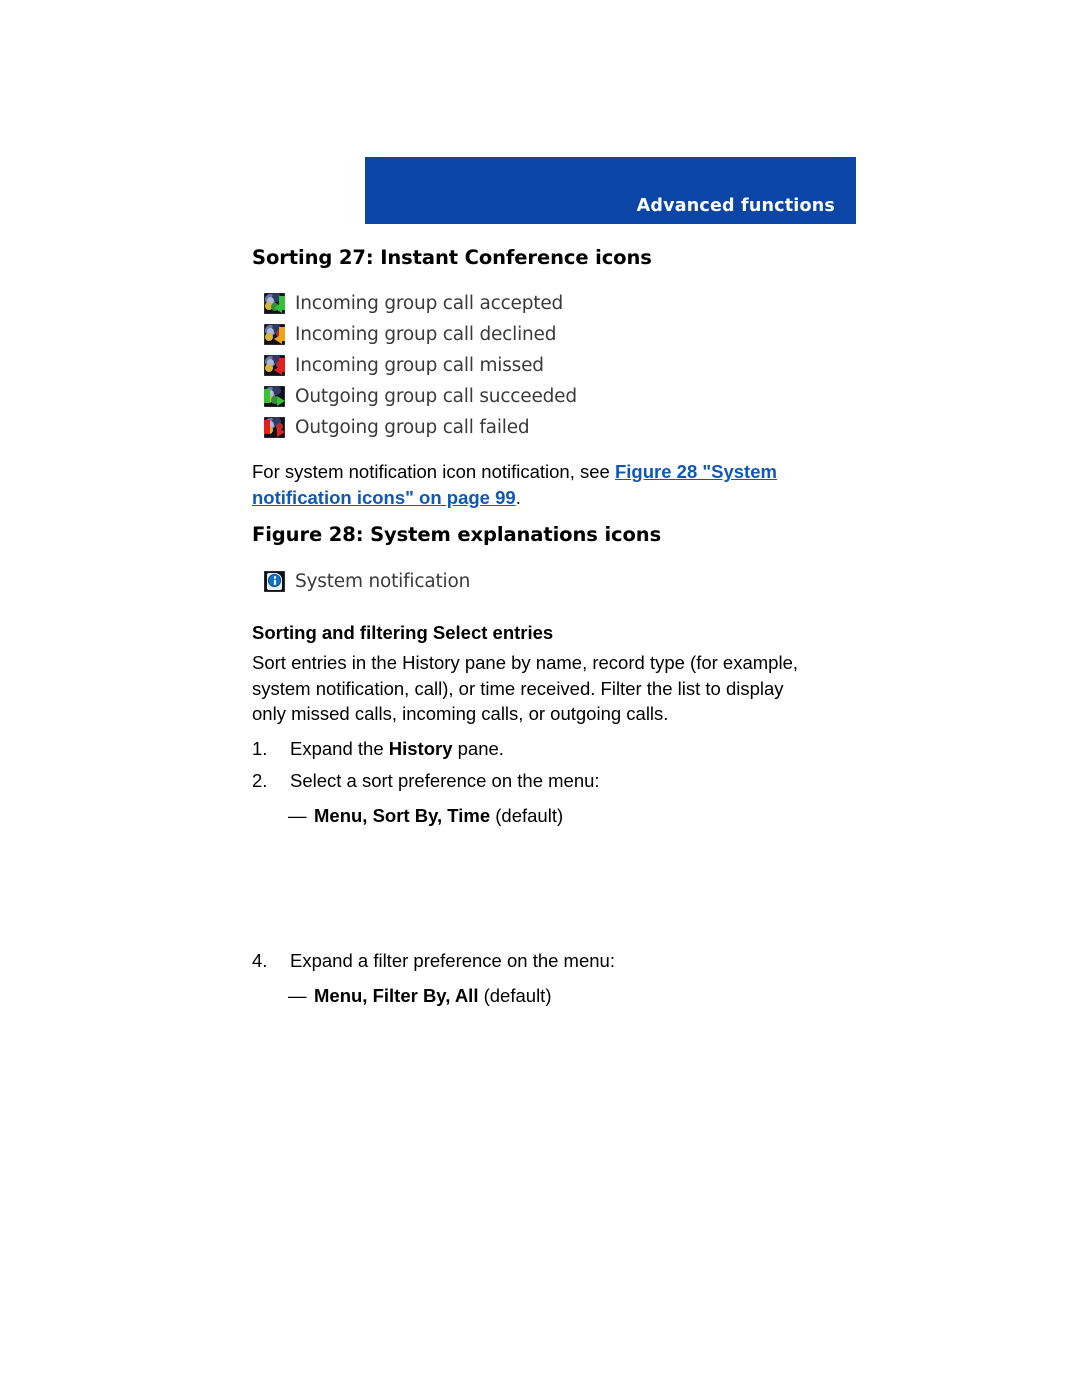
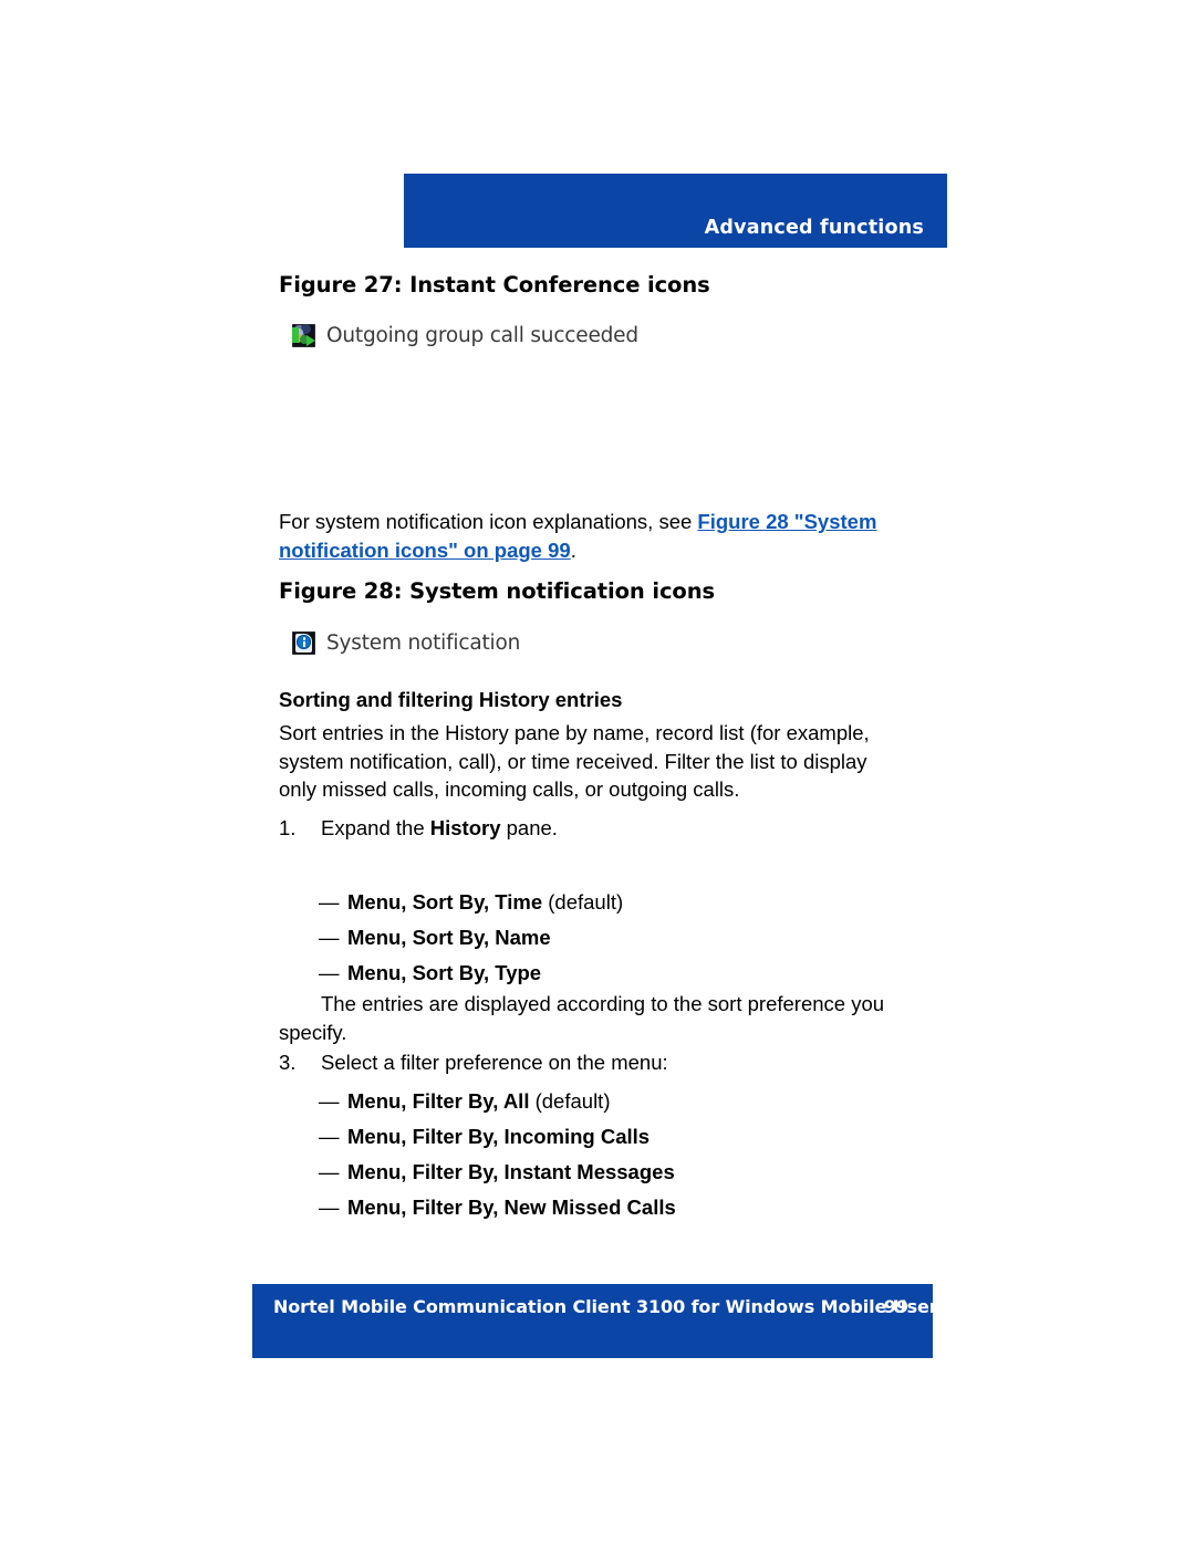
  Advanced functions
- Sorting 27: Instant Conference icons
+ Figure 27: Instant Conference icons
- Incoming group call accepted
- Incoming group call declined
- Incoming group call missed
  Outgoing group call succeeded
- Outgoing group call failed
- For system notification icon notification, see Figure 28 "System notification icons" on page 99.
+ For system notification icon explanations, see Figure 28 "System notification icons" on page 99.
- Figure 28: System explanations icons
+ Figure 28: System notification icons
  System notification
- Sorting and filtering Select entries
+ Sorting and filtering History entries
- Sort entries in the History pane by name, record type (for example, system notification, call), or time received. Filter the list to display only missed calls, incoming calls, or outgoing calls.
+ Sort entries in the History pane by name, record list (for example, system notification, call), or time received. Filter the list to display only missed calls, incoming calls, or outgoing calls.
  1.
  Expand the History pane.
- 2.
- Select a sort preference on the menu:
  — Menu, Sort By, Time (default)
+ — Menu, Sort By, Name
+ — Menu, Sort By, Type
+ The entries are displayed according to the sort preference you specify.
- 4.
+ 3.
- Expand a filter preference on the menu:
+ Select a filter preference on the menu:
  — Menu, Filter By, All (default)
+ — Menu, Filter By, Incoming Calls
+ — Menu, Filter By, Instant Messages
+ — Menu, Filter By, New Missed Calls
+ Nortel Mobile Communication Client 3100 for Windows Mobile User Guide
+ 99
